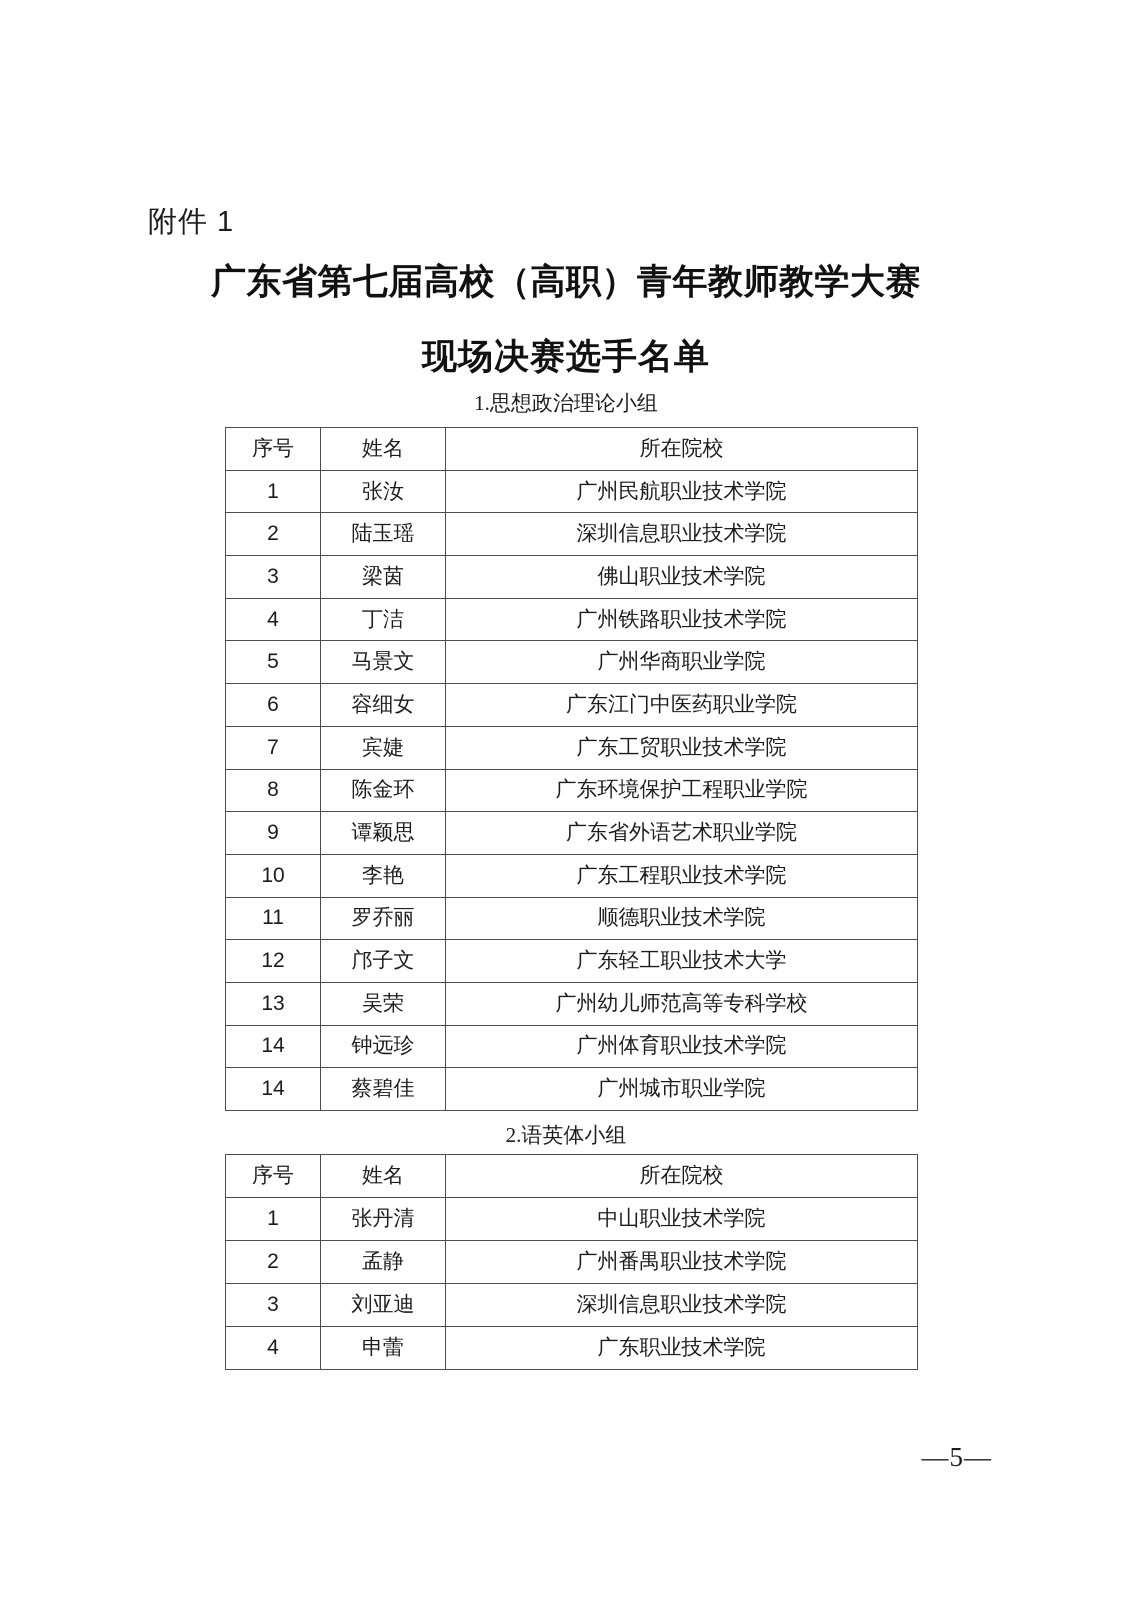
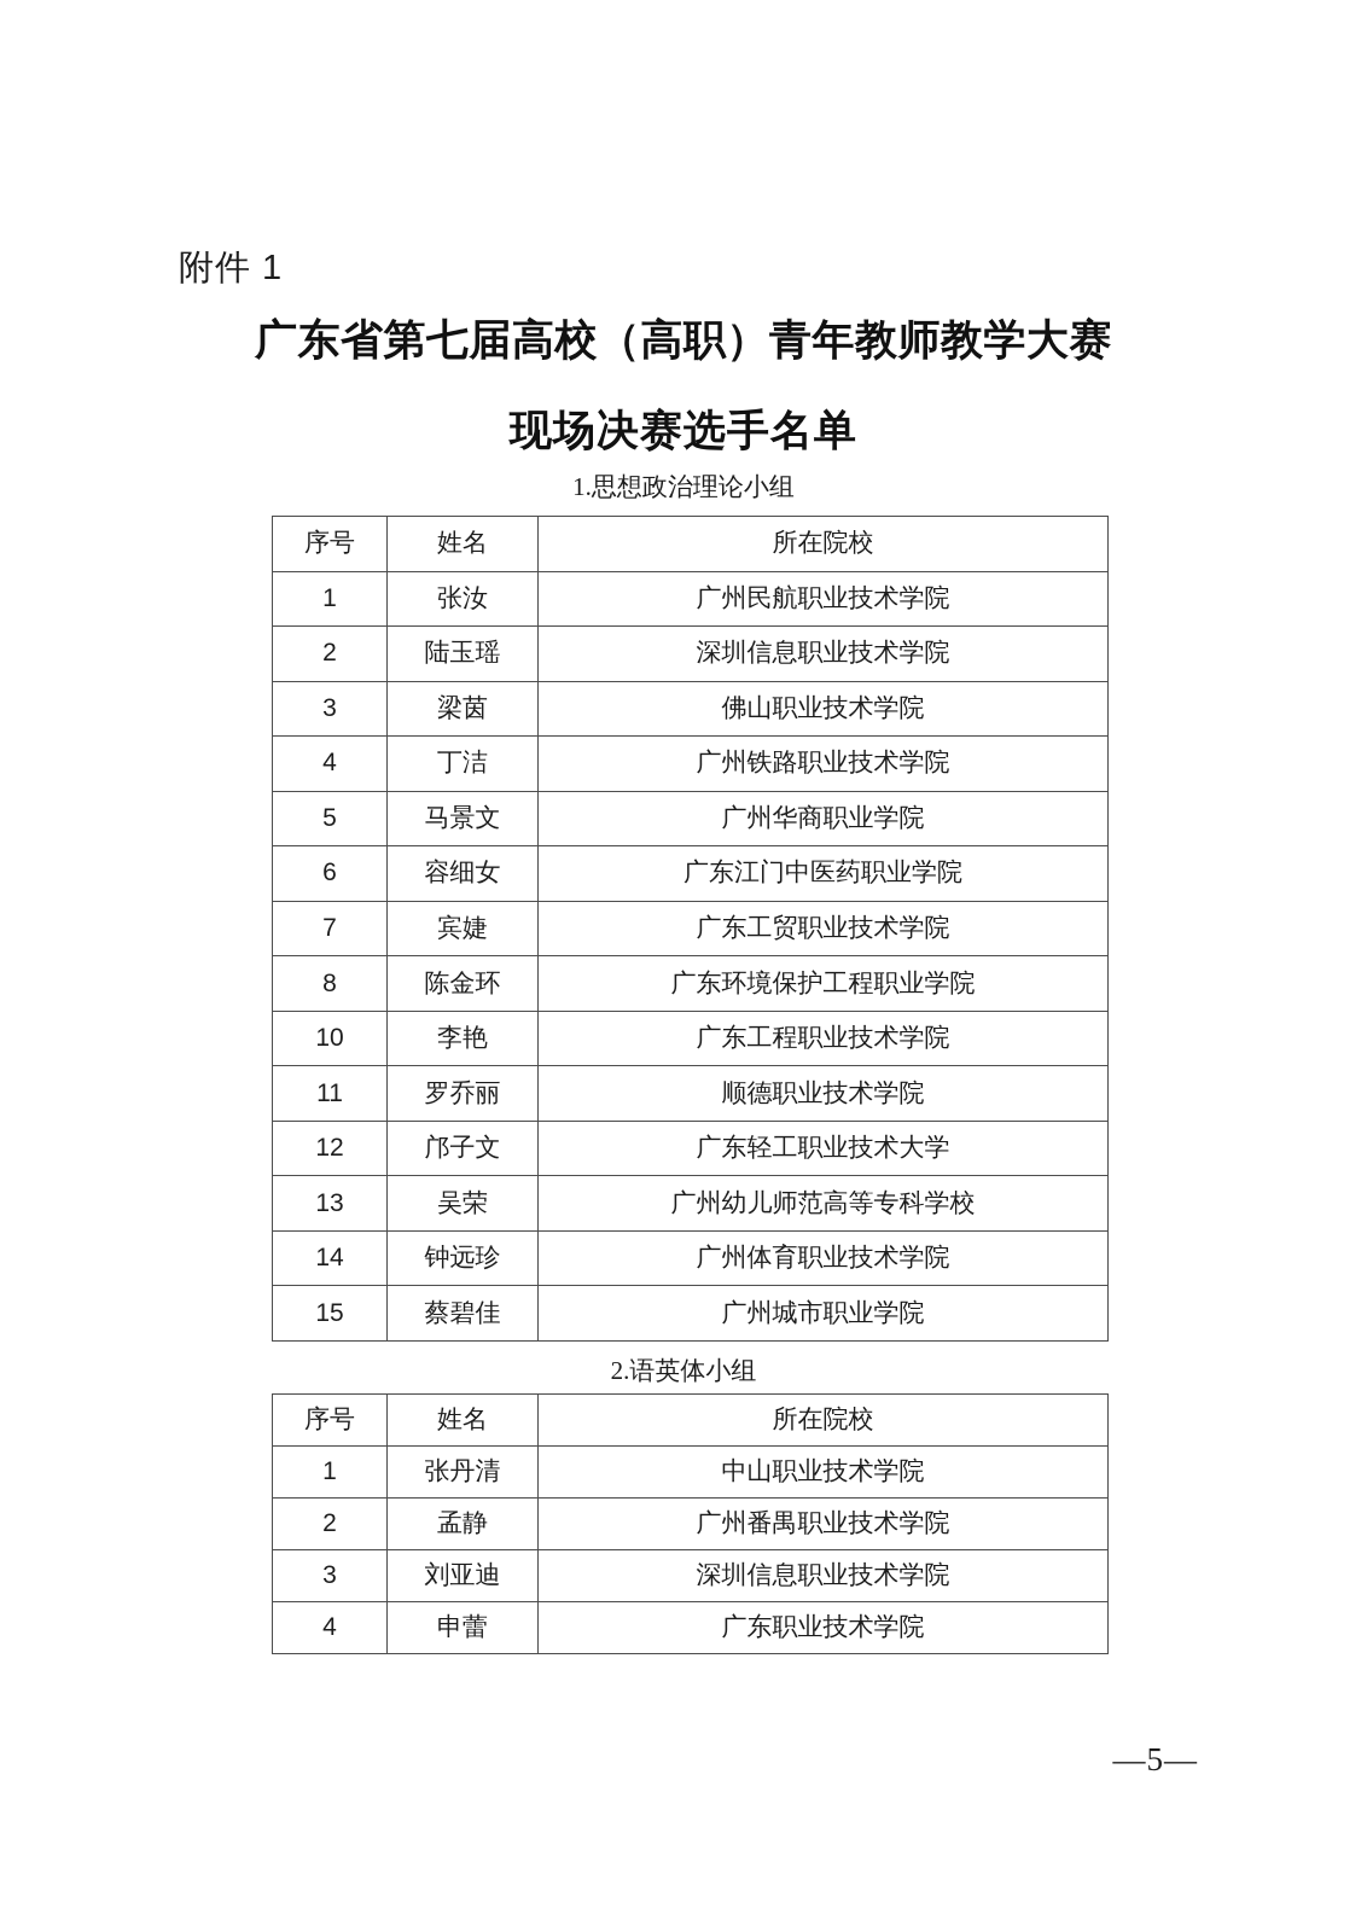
  附件 1
  广东省第七届高校（高职）青年教师教学大赛
  现场决赛选手名单
  1.思想政治理论小组
  序号	姓名	所在院校
  1	张汝	广州民航职业技术学院
  2	陆玉瑶	深圳信息职业技术学院
  3	梁茵	佛山职业技术学院
  4	丁洁	广州铁路职业技术学院
  5	马景文	广州华商职业学院
  6	容细女	广东江门中医药职业学院
  7	宾婕	广东工贸职业技术学院
  8	陈金环	广东环境保护工程职业学院
- 9	谭颖思	广东省外语艺术职业学院
  10	李艳	广东工程职业技术学院
  11	罗乔丽	顺德职业技术学院
  12	邝子文	广东轻工职业技术大学
  13	吴荣	广州幼儿师范高等专科学校
  14	钟远珍	广州体育职业技术学院
- 14	蔡碧佳	广州城市职业学院
+ 15	蔡碧佳	广州城市职业学院
  2.语英体小组
  序号	姓名	所在院校
  1	张丹清	中山职业技术学院
  2	孟静	广州番禺职业技术学院
  3	刘亚迪	深圳信息职业技术学院
  4	申蕾	广东职业技术学院
  —5—
